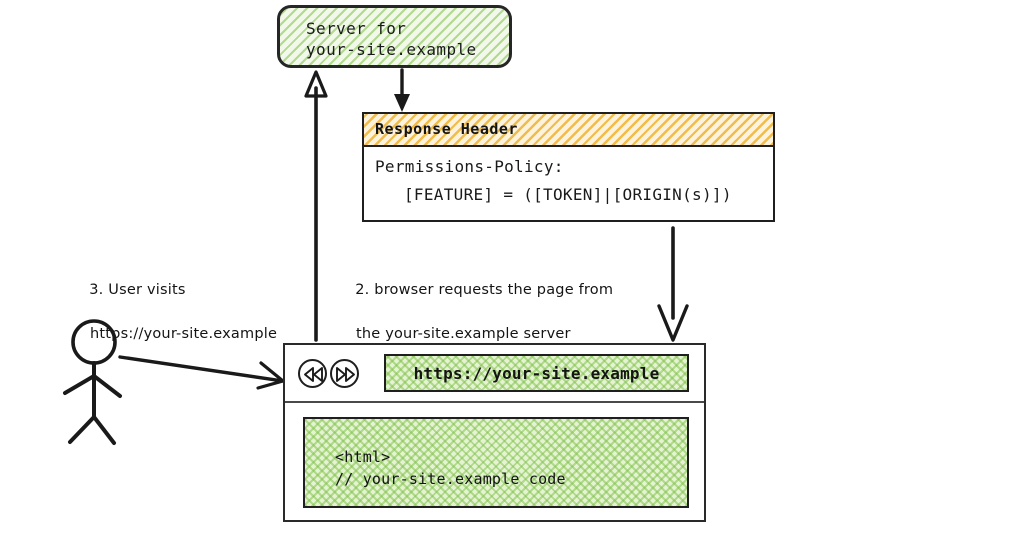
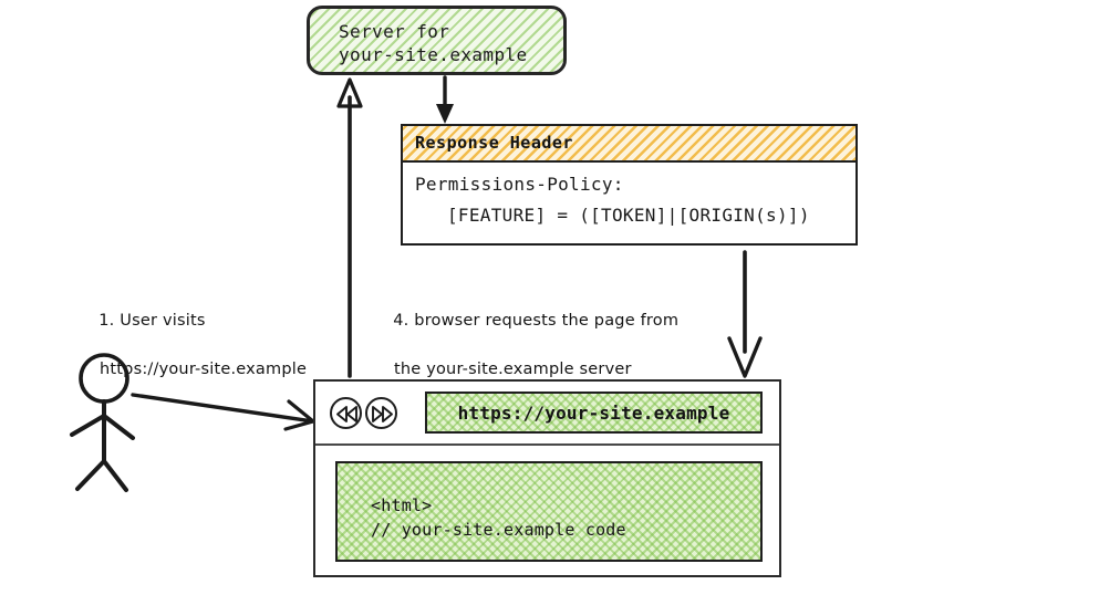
  Server for
  your-site.example
  Response Header
  Permissions-Policy:
  [FEATURE] = ([TOKEN]|[ORIGIN(s)])
- 3. User visits
+ 1. User visits
  https://your-site.example
- 2. browser requests the page from
+ 4. browser requests the page from
  the your-site.example server
  https://your-site.example
  <html>
  // your-site.example code
